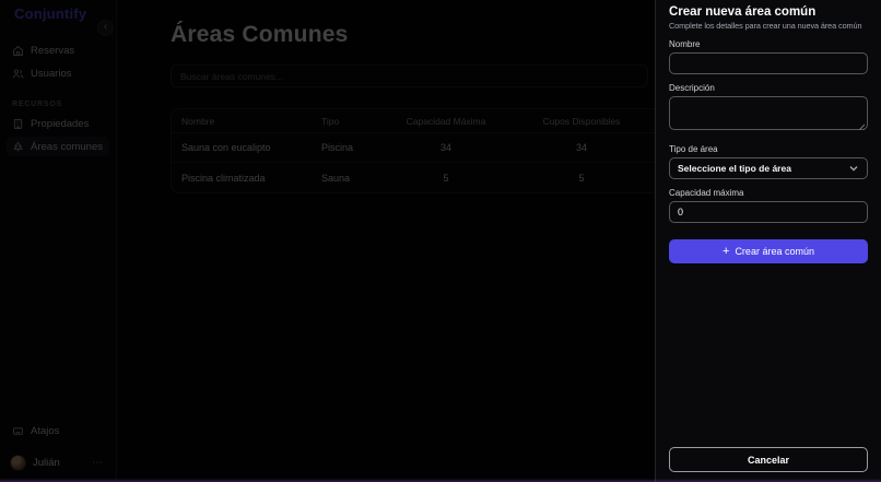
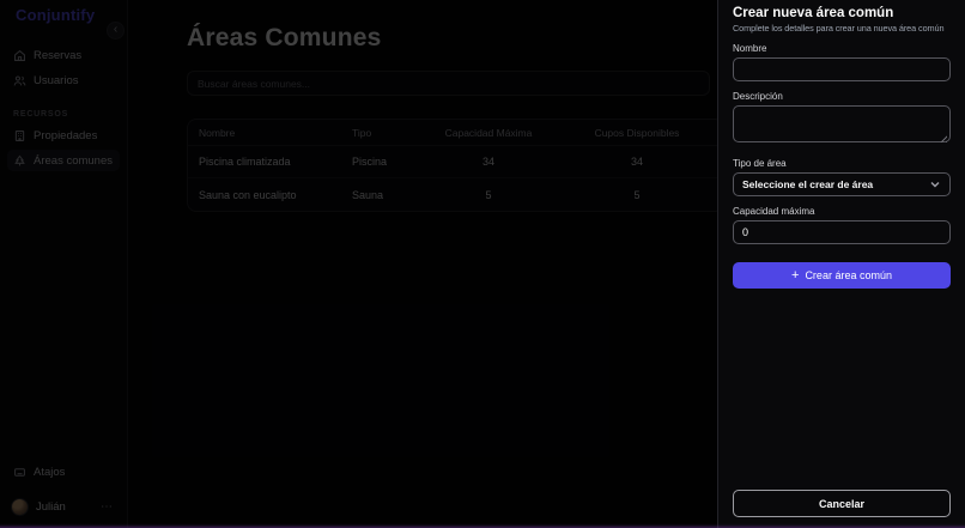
  Conjuntify
  ‹
  Reservas
  Usuarios
  Propiedades
  Áreas comunes
  Atajos
  Julián
  Áreas Comunes
  Buscar áreas comunes...
  Nombre
  Tipo
  Capacidad Máxima
  Cupos Disponibles
- Sauna con eucalipto
+ Piscina climatizada
  Piscina
  34
  34
- Piscina climatizada
+ Sauna con eucalipto
  Sauna
  5
  5
  Crear nueva área común
  Complete los detalles para crear una nueva área común
  Nombre
  Descripción
  Tipo de área
- Seleccione el tipo de área
+ Seleccione el crear de área
  Capacidad máxima
  0
  +
  Crear área común
  Cancelar
